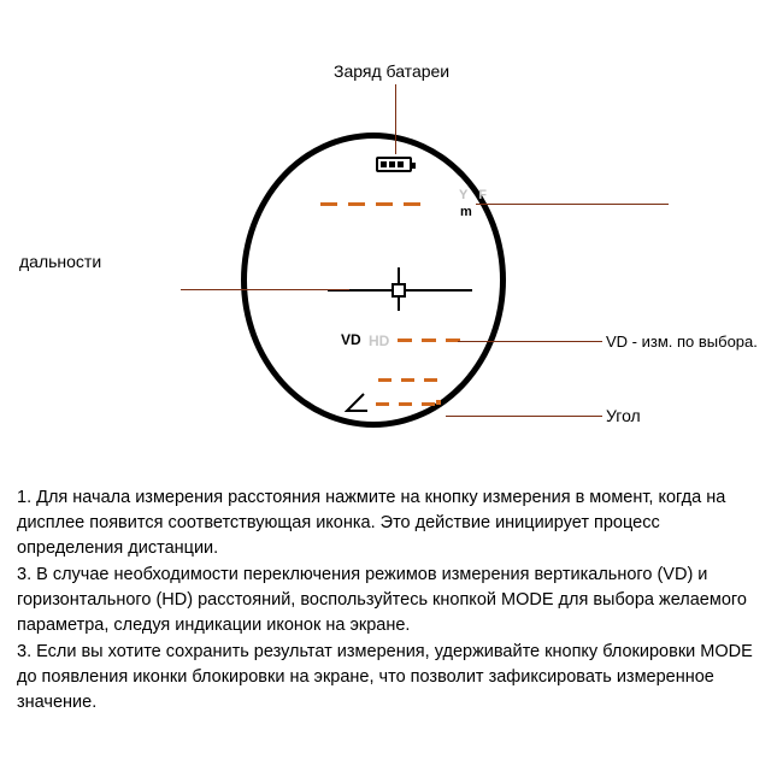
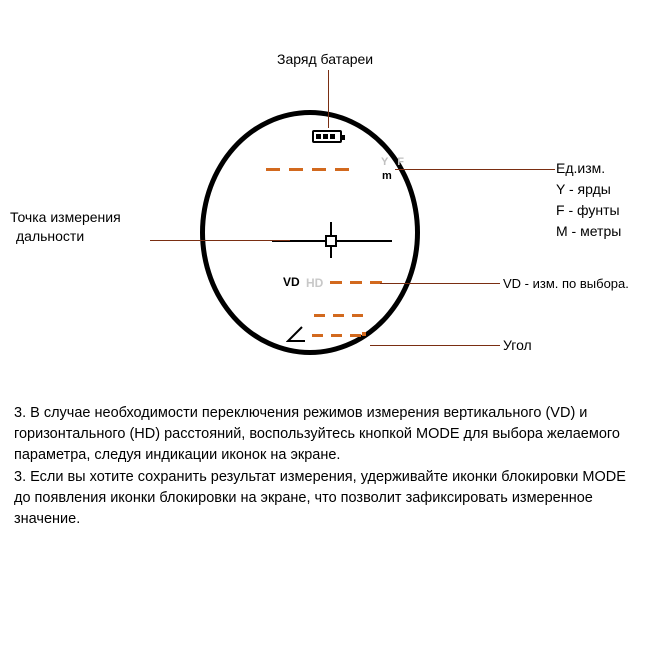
  Y F
  m
  VD
  HD
  Заряд батареи
+ Точка измерения
  дальности
+ Ед.изм.
+ Y - ярды
+ F - фунты
+ M - метры
  VD - изм. по выбора.
  Угол
- 1. Для начала измерения расстояния нажмите на кнопку измерения в момент, когда на дисплее появится соответствующая иконка. Это действие инициирует процесс определения дистанции.
  3. В случае необходимости переключения режимов измерения вертикального (VD) и горизонтального (HD) расстояний, воспользуйтесь кнопкой MODE для выбора желаемого параметра, следуя индикации иконок на экране.
- 3. Если вы хотите сохранить результат измерения, удерживайте кнопку блокировки MODE до появления иконки блокировки на экране, что позволит зафиксировать измеренное значение.
+ 3. Если вы хотите сохранить результат измерения, удерживайте иконки блокировки MODE до появления иконки блокировки на экране, что позволит зафиксировать измеренное значение.
